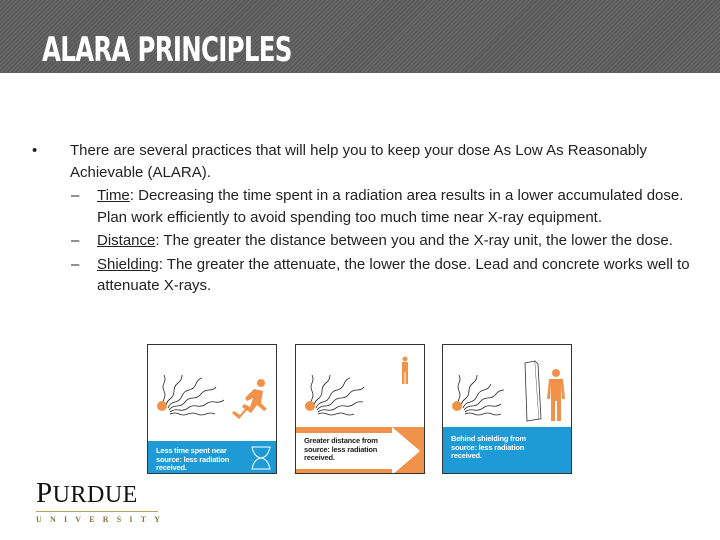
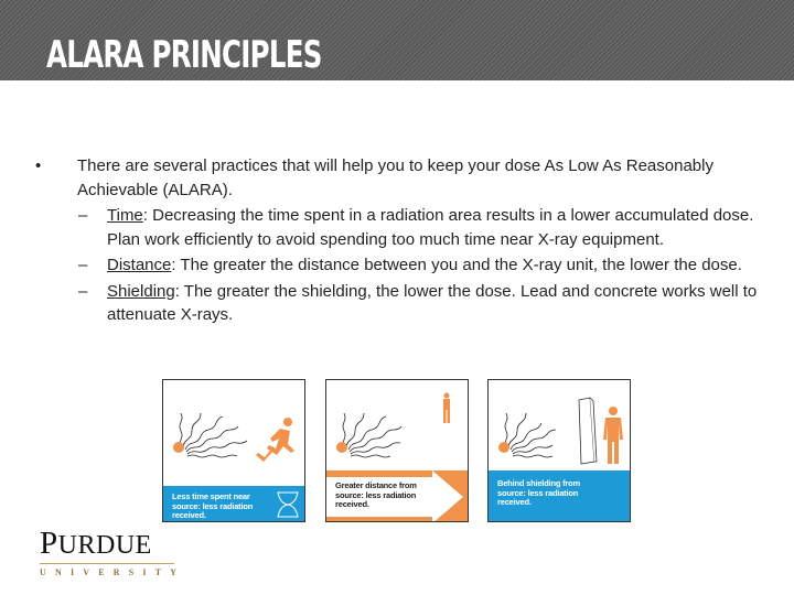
  ALARA PRINCIPLES
  •
  There are several practices that will help you to keep your dose As Low As Reasonably Achievable (ALARA).
  –
  Time: Decreasing the time spent in a radiation area results in a lower accumulated dose. Plan work efficiently to avoid spending too much time near X-ray equipment.
  –
  Distance: The greater the distance between you and the X-ray unit, the lower the dose.
  –
- Shielding: The greater the attenuate, the lower the dose. Lead and concrete works well to attenuate X-rays.
+ Shielding: The greater the shielding, the lower the dose. Lead and concrete works well to attenuate X-rays.
  Less time spent near source: less radiation received.
  Greater distance from source: less radiation received.
  Behind shielding from source: less radiation received.
  PURDUE
  UNIVERSITY
